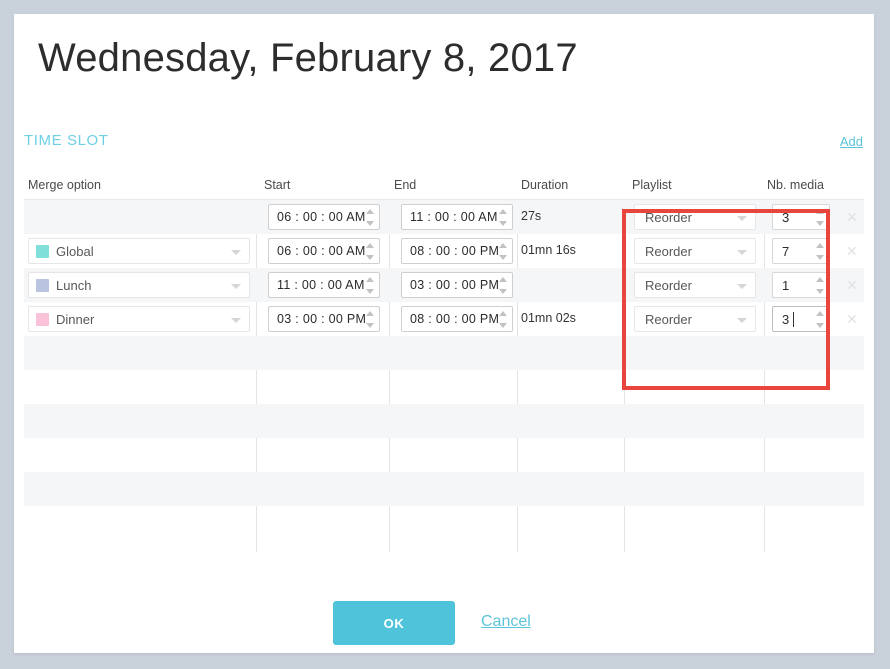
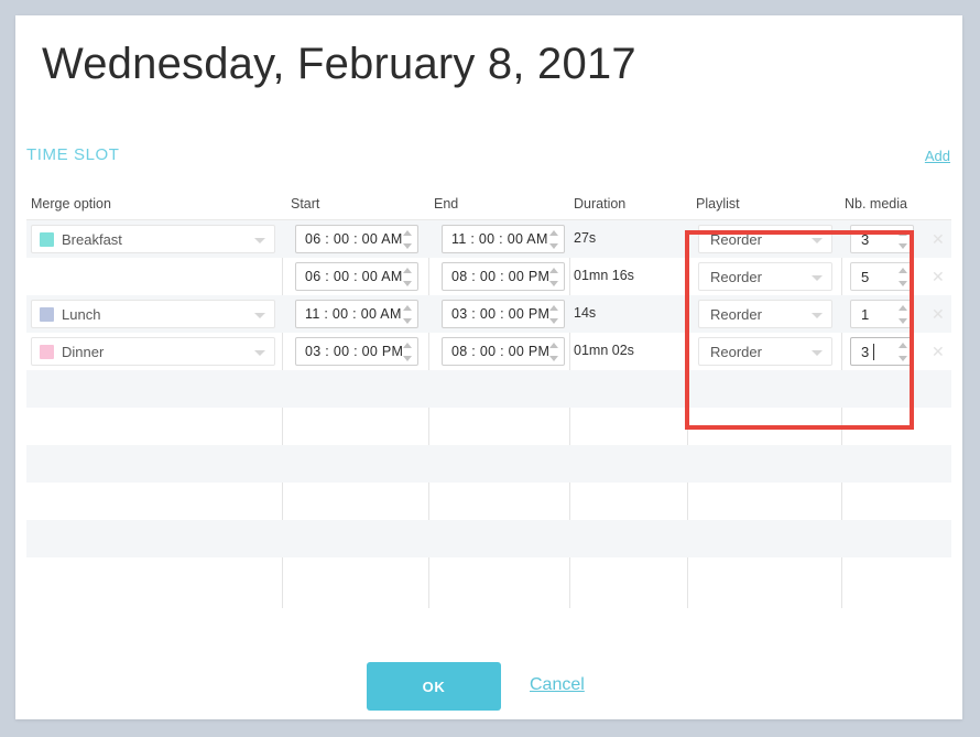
  Wednesday, February 8, 2017
  TIME SLOT
  Add
  Merge option
  Start
  End
  Duration
  Playlist
  Nb. media
+ Breakfast
  06 : 00 : 00 AM
  11 : 00 : 00 AM
  27s
  Reorder
  3
- Global
  06 : 00 : 00 AM
  08 : 00 : 00 PM
  01mn 16s
  Reorder
- 7
+ 5
  ✕
  Lunch
  11 : 00 : 00 AM
  03 : 00 : 00 PM
+ 14s
  Reorder
  1
  Dinner
  03 : 00 : 00 PM
  08 : 00 : 00 PM
  01mn 02s
  Reorder
  3
  ✕
  OK
  Cancel
